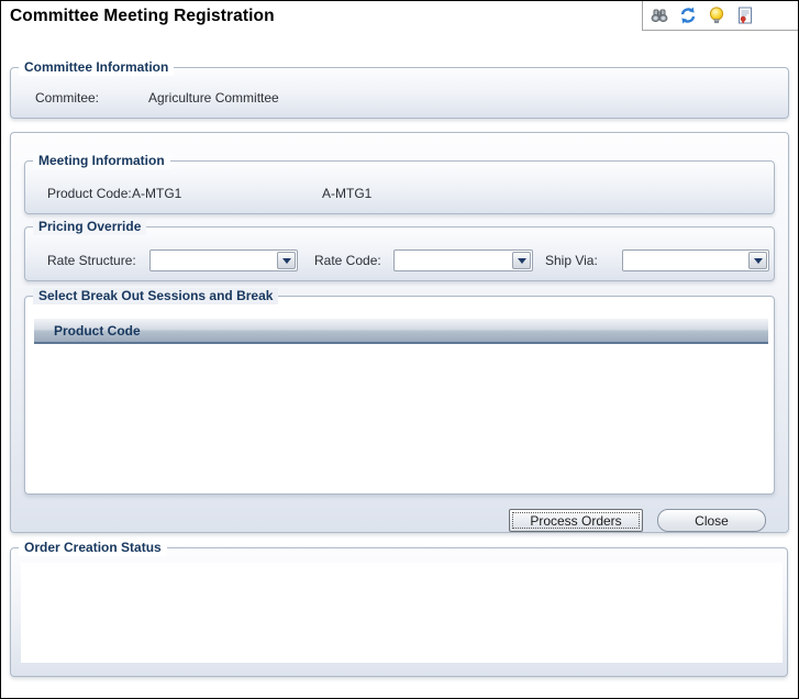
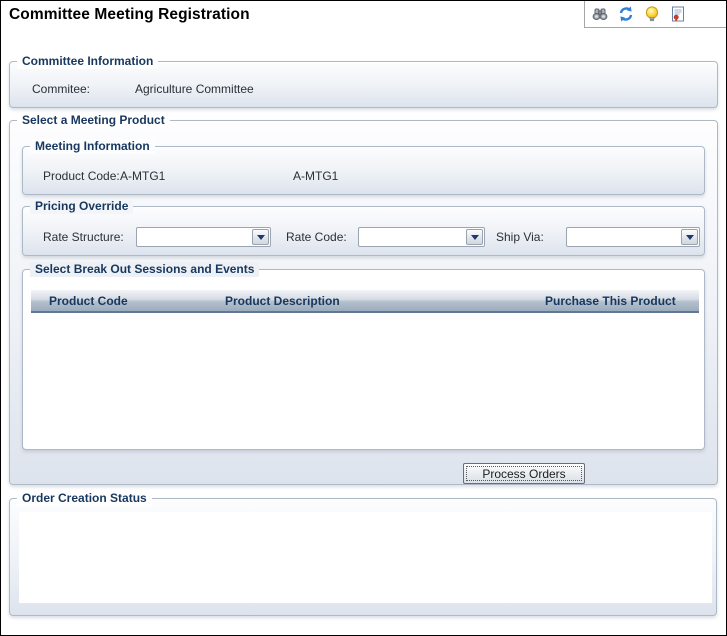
  Committee Meeting Registration
  Committee Information
  Commitee:
  Agriculture Committee
+ Select a Meeting Product
  Meeting Information
  Product Code:
  A-MTG1
  A-MTG1
  Pricing Override
  Rate Structure:
  Rate Code:
  Ship Via:
- Select Break Out Sessions and Break
+ Select Break Out Sessions and Events
  Product Code
+ Product Description
+ Purchase This Product
  Process Orders
- Close
  Order Creation Status
